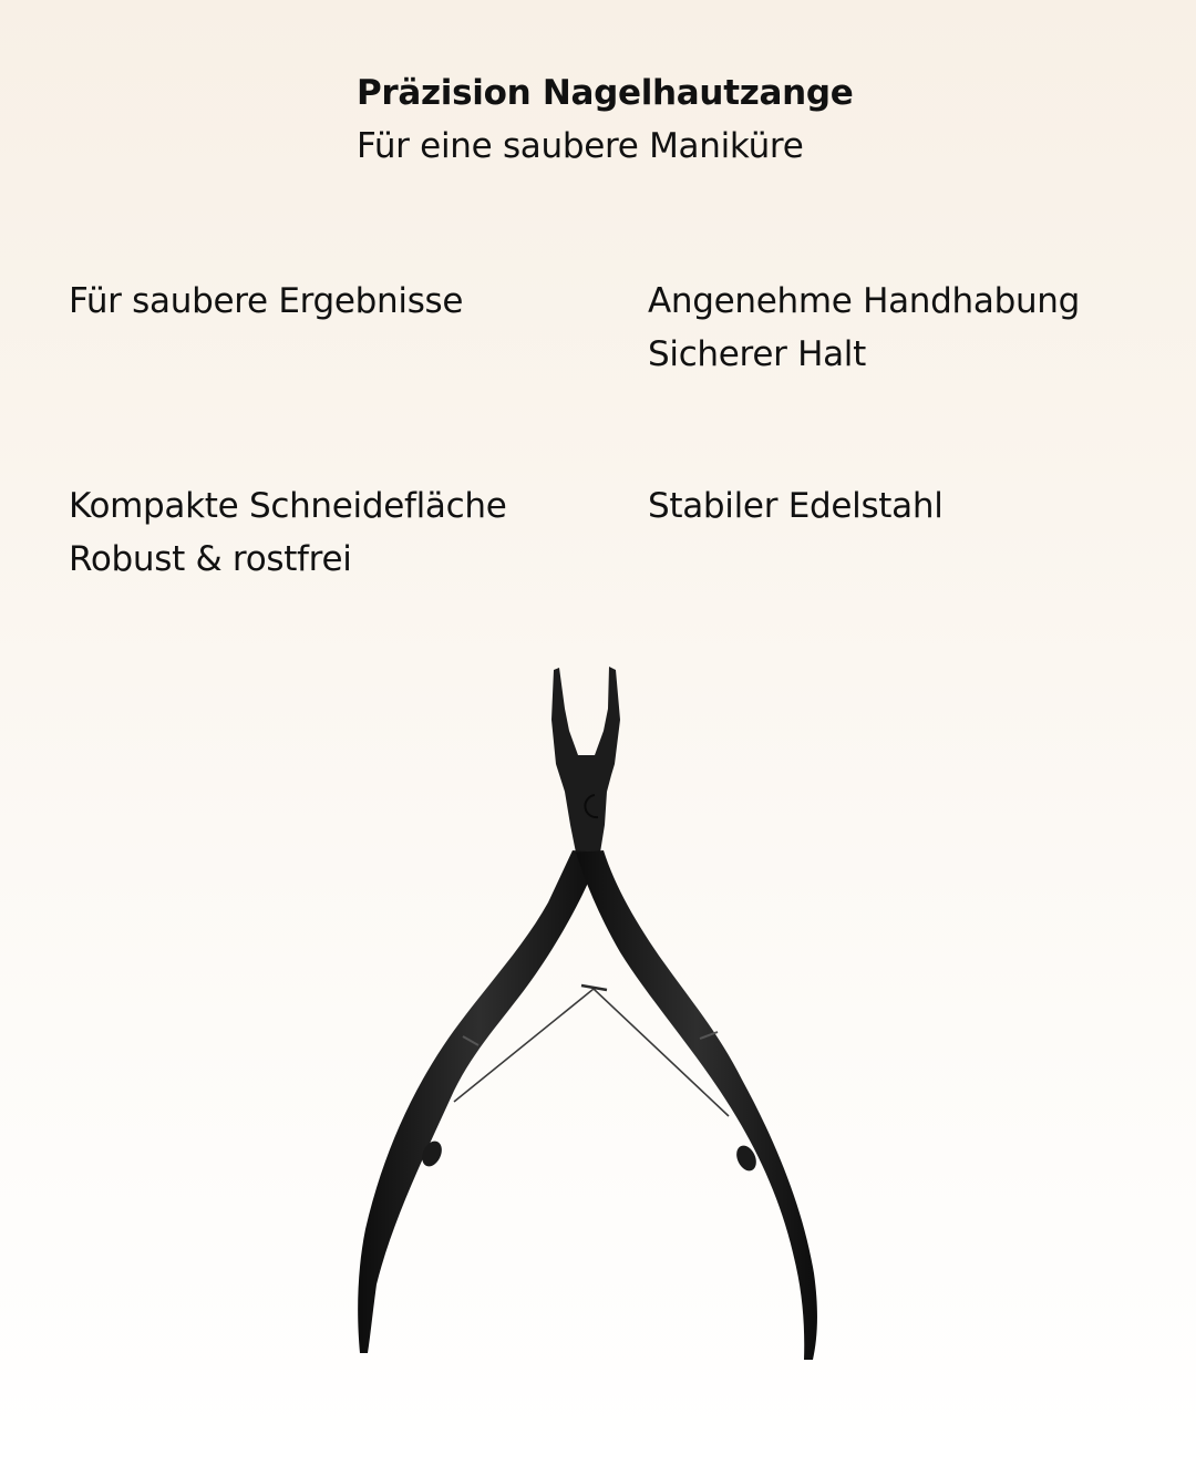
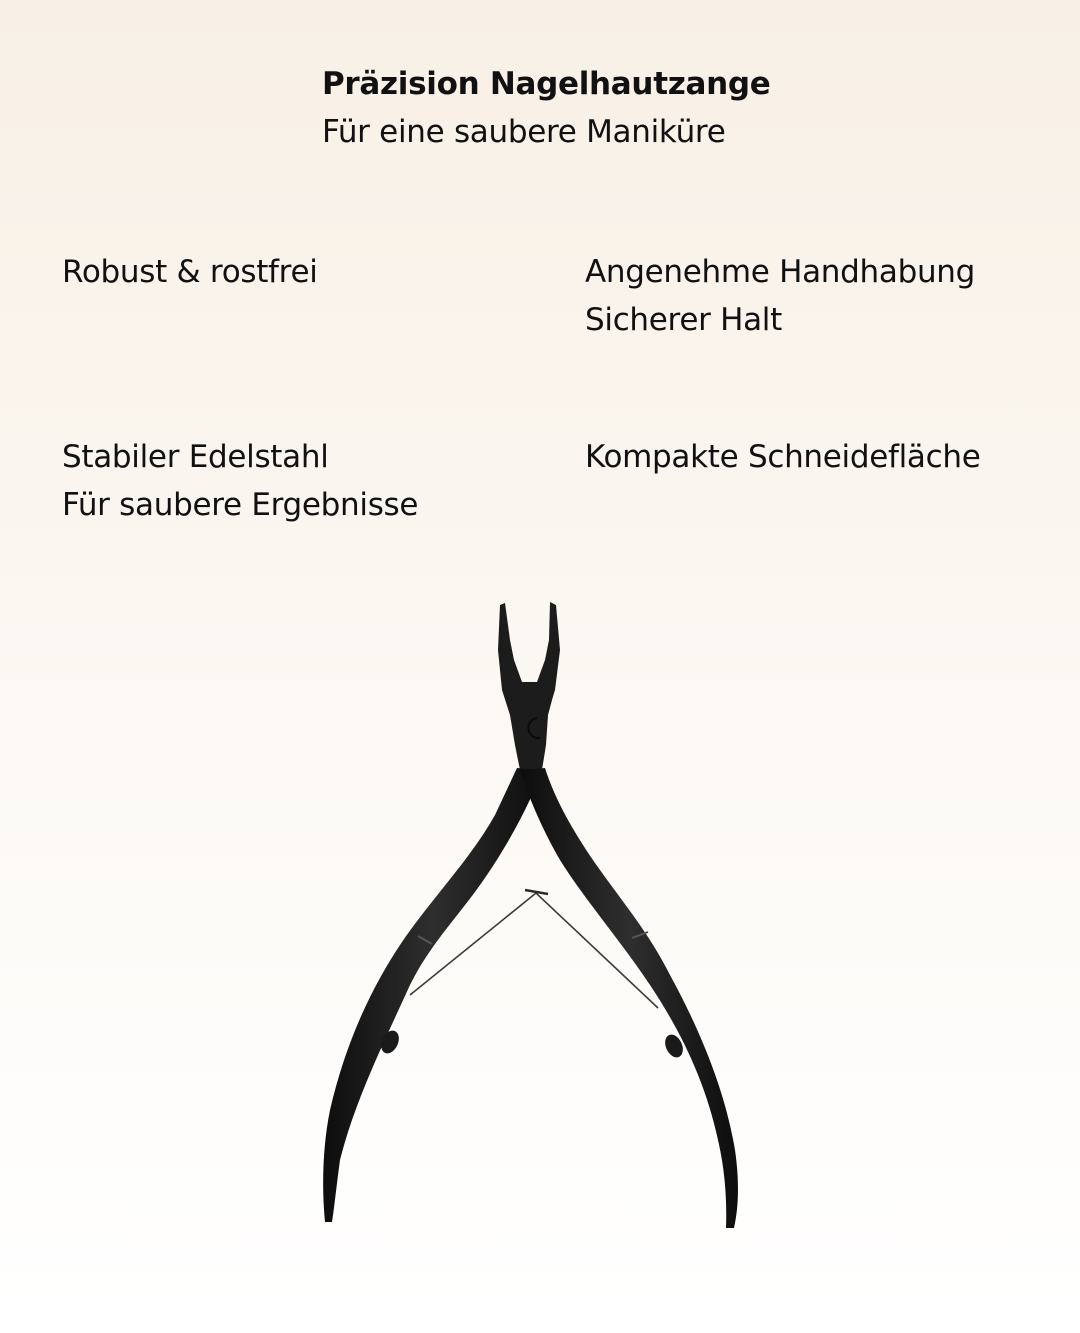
  Präzision Nagelhautzange
  Für eine saubere Maniküre
- Für saubere Ergebnisse
+ Robust & rostfrei
  Angenehme Handhabung
  Sicherer Halt
- Kompakte Schneidefläche
+ Stabiler Edelstahl
- Robust & rostfrei
+ Für saubere Ergebnisse
- Stabiler Edelstahl
+ Kompakte Schneidefläche
